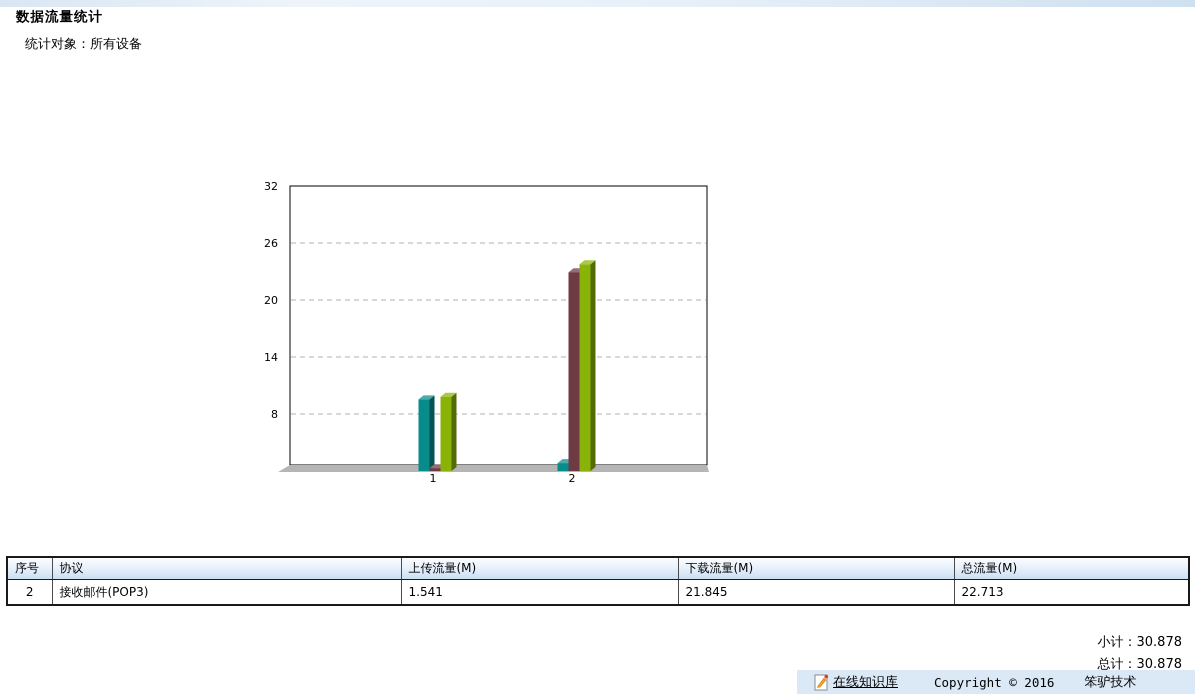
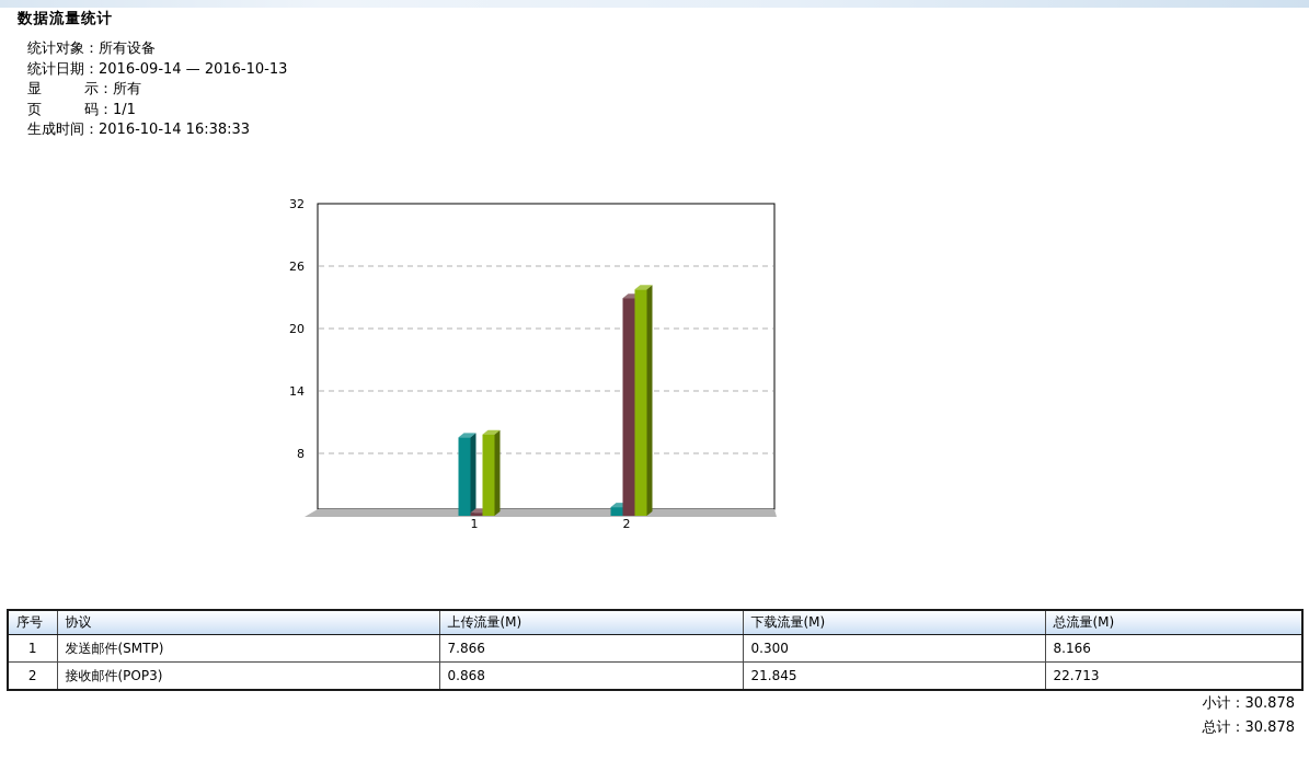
  数据流量统计
  统计对象：所有设备
+ 统计日期：2016-09-14 — 2016-10-13
+ 显 示：所有
+ 页 码：1/1
+ 生成时间：2016-10-14 16:38:33
  8
  14
  20
  26
  32
  1
  2
  序号	协议	上传流量(M)	下载流量(M)	总流量(M)
+ 1	发送邮件(SMTP)	7.866	0.300	8.166
- 2	接收邮件(POP3)	1.541	21.845	22.713
+ 2	接收邮件(POP3)	0.868	21.845	22.713
  小计：30.878
  总计：30.878
- 在线知识库
- Copyright © 2016
- 笨驴技术
